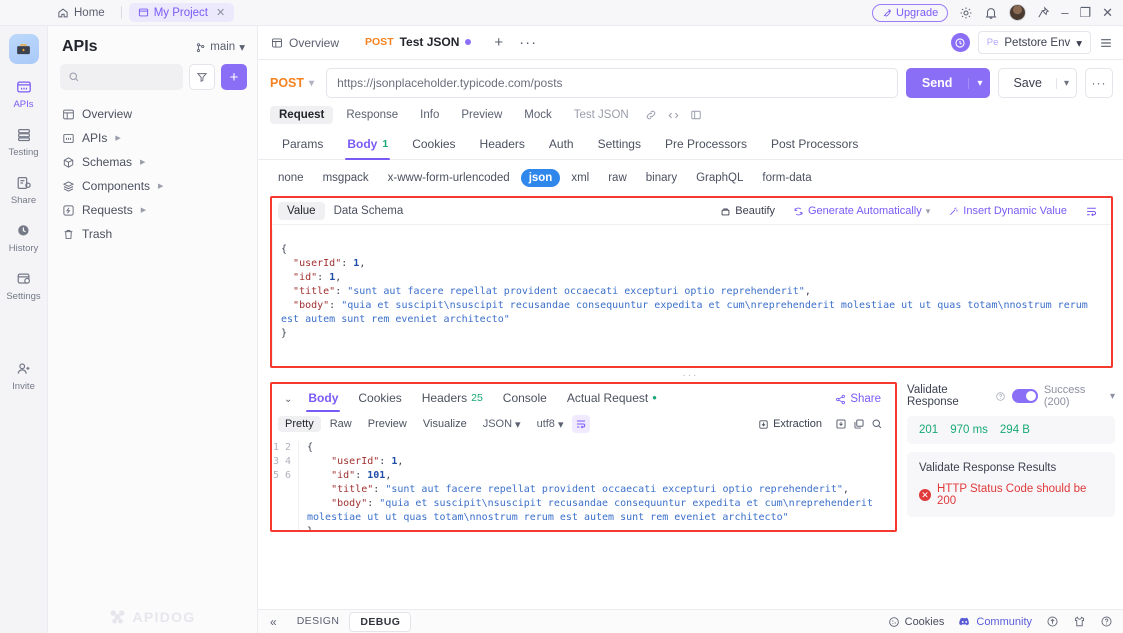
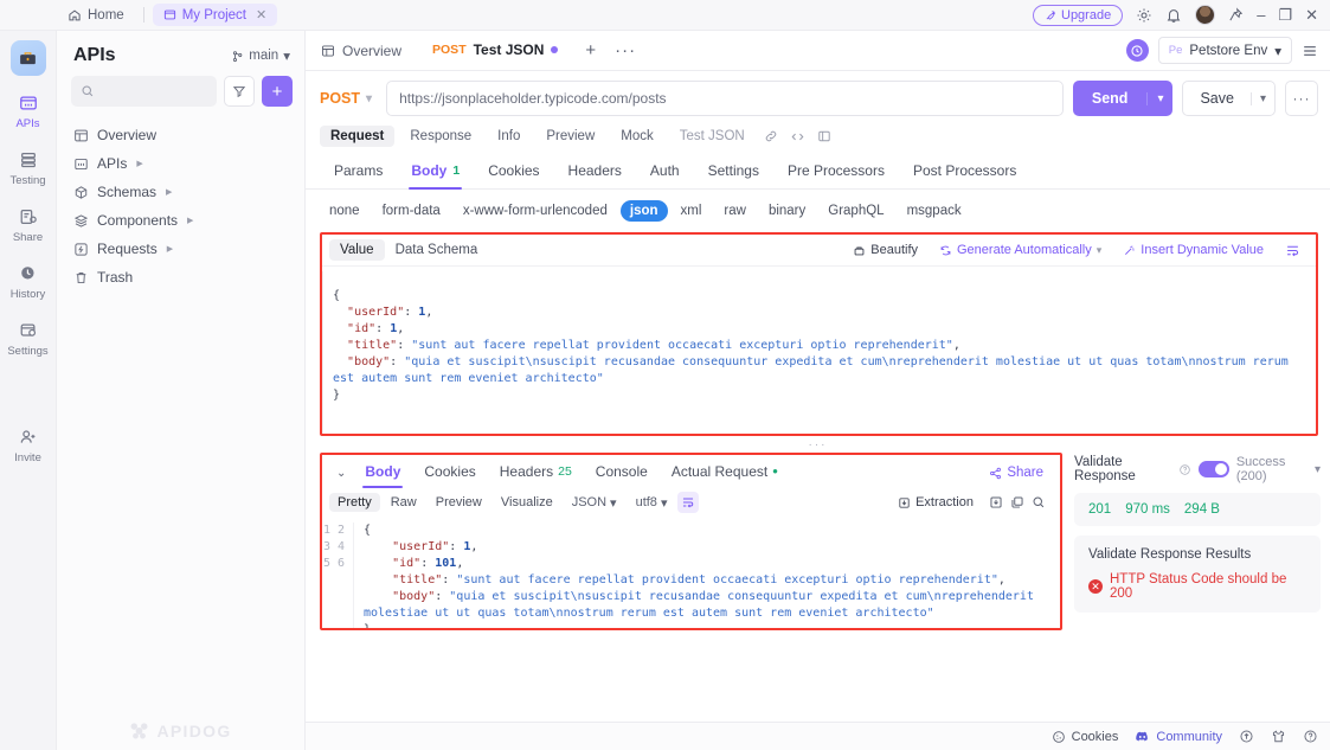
  Home
  My Project
  ✕
  Upgrade
  –
  ❐
  ✕
  APIs
  Testing
  Share
  History
  Settings
  Invite
  APIs
  main
  ▾
  +
  Overview
  APIs
  Schemas
  Components
  Requests
  Trash
  Overview
  POST
  Test JSON
  +
  ···
  Pe
  Petstore Env
  ▾
  POST
  ▾
  https://jsonplaceholder.typicode.com/posts
  Send
  ▾
  Save
  ▾
  ···
  Request
  Response
  Info
  Preview
  Mock
  Test JSON
  Params
  Body
  1
  Cookies
  Headers
  Auth
  Settings
  Pre Processors
  Post Processors
  none
- msgpack
+ form-data
  x-www-form-urlencoded
  json
  xml
  raw
  binary
  GraphQL
- form-data
+ msgpack
  Value
  Data Schema
  Beautify
  Generate Automatically
  ▾
  Insert Dynamic Value
  {
  "userId": 1,
  "id": 1,
  "title": "sunt aut facere repellat provident occaecati excepturi optio reprehenderit",
  "body": "quia et suscipit\nsuscipit recusandae consequuntur expedita et cum\nreprehenderit molestiae ut ut quas totam\nnostrum rerum est autem sunt rem eveniet architecto"
  }
  ···
  ⌄
  Body
  Cookies
  Headers
  25
  Console
  Actual Request
  •
  Share
  Pretty
  Raw
  Preview
  Visualize
  JSON
  ▾
  utf8
  ▾
  Extraction
  1 2 3 4 5 6
  {
  "userId": 1,
  "id": 101,
  "title": "sunt aut facere repellat provident occaecati excepturi optio reprehenderit",
  "body": "quia et suscipit\nsuscipit recusandae consequuntur expedita et cum\nreprehenderit molestiae ut ut quas totam\nnostrum rerum est autem sunt rem eveniet architecto"
  Validate Response
  Success (200)
  ▾
  201
  970 ms
  294 B
  Validate Response Results
  ✕
  HTTP Status Code should be 200
- «
- DESIGN
- DEBUG
  Cookies
  Community
